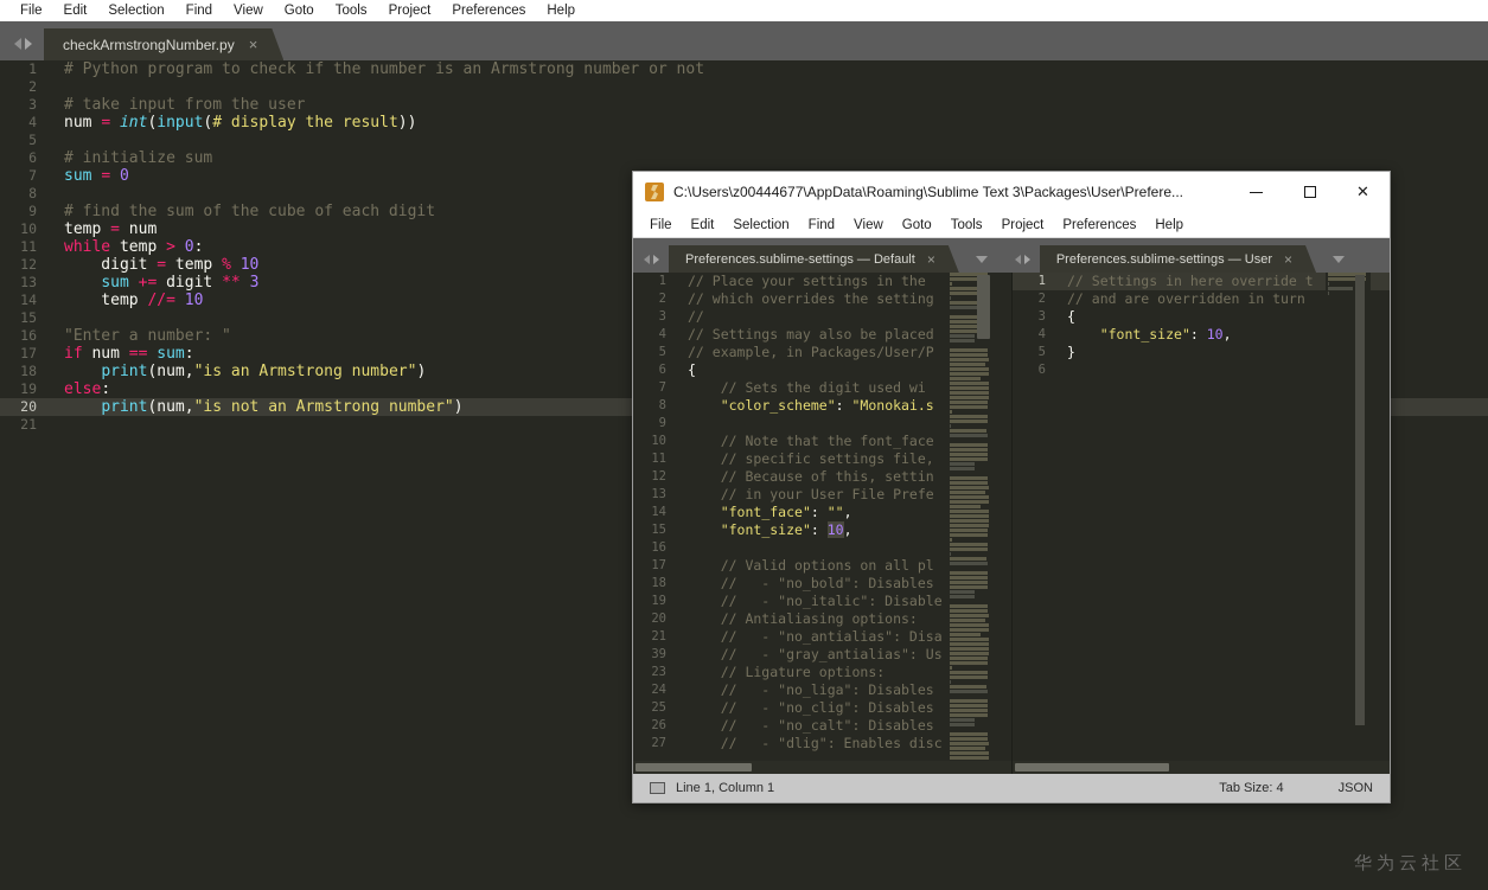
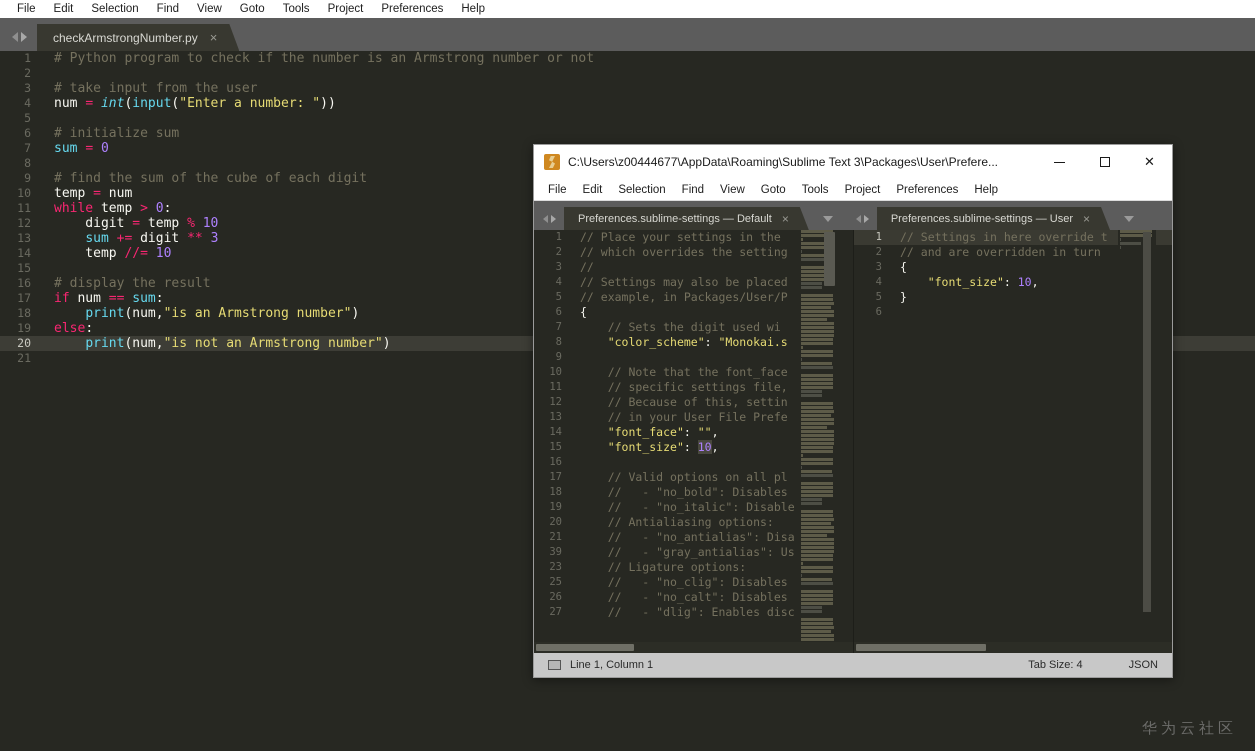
  File
  Edit
  Selection
  Find
  View
  Goto
  Tools
  Project
  Preferences
  Help
  checkArmstrongNumber.py
  ×
  1
  # Python program to check if the number is an Armstrong number or not
  2
  3
  # take input from the user
  4
- num = int(input(# display the result))
+ num = int(input("Enter a number: "))
  5
  6
  # initialize sum
  7
  sum = 0
  8
  9
  # find the sum of the cube of each digit
  10
  temp = num
  11
  while temp > 0:
  12
  digit = temp % 10
  13
  sum += digit ** 3
  14
  temp //= 10
  15
  16
- "Enter a number: "
+ # display the result
  17
  if num == sum:
  18
  print(num,"is an Armstrong number")
  19
  else:
  20
  print(num,"is not an Armstrong number")
  21
  C:\Users\z00444677\AppData\Roaming\Sublime Text 3\Packages\User\Prefere...
  ✕
  File
  Edit
  Selection
  Find
  View
  Goto
  Tools
  Project
  Preferences
  Help
  Preferences.sublime-settings — Default
  ×
  Preferences.sublime-settings — User
  ×
  1
  // Place your settings in the
  2
  // which overrides the setting
  3
  //
  4
  // Settings may also be placed
  5
  // example, in Packages/User/P
  6
  {
  7
  // Sets the digit used wi
  8
  "color_scheme": "Monokai.s
  9
  10
  // Note that the font_face
  11
  // specific settings file,
  12
  // Because of this, settin
  13
  // in your User File Prefe
  14
  "font_face": "",
  15
  "font_size": 10,
  16
  17
  // Valid options on all pl
  18
  // - "no_bold": Disables
  19
  // - "no_italic": Disable
  20
  // Antialiasing options:
  21
  // - "no_antialias": Disa
  39
  // - "gray_antialias": Us
  23
  // Ligature options:
- 24
- // - "no_liga": Disables
  25
  // - "no_clig": Disables
  26
  // - "no_calt": Disables
  27
  // - "dlig": Enables disc
  1
  // Settings in here override t
  2
  // and are overridden in turn
  3
  {
  4
  "font_size": 10,
  5
  }
  6
  Line 1, Column 1
  Tab Size: 4
  JSON
  华为云社区
